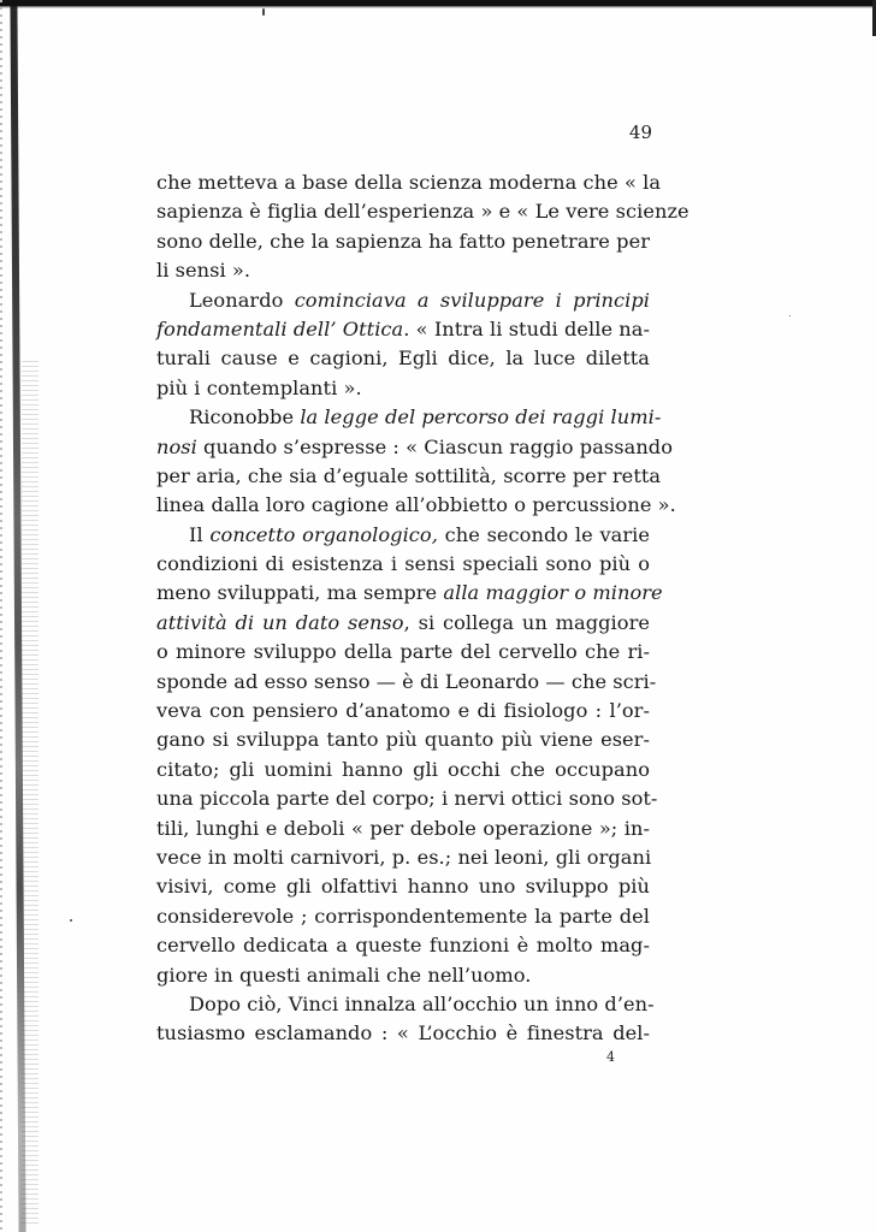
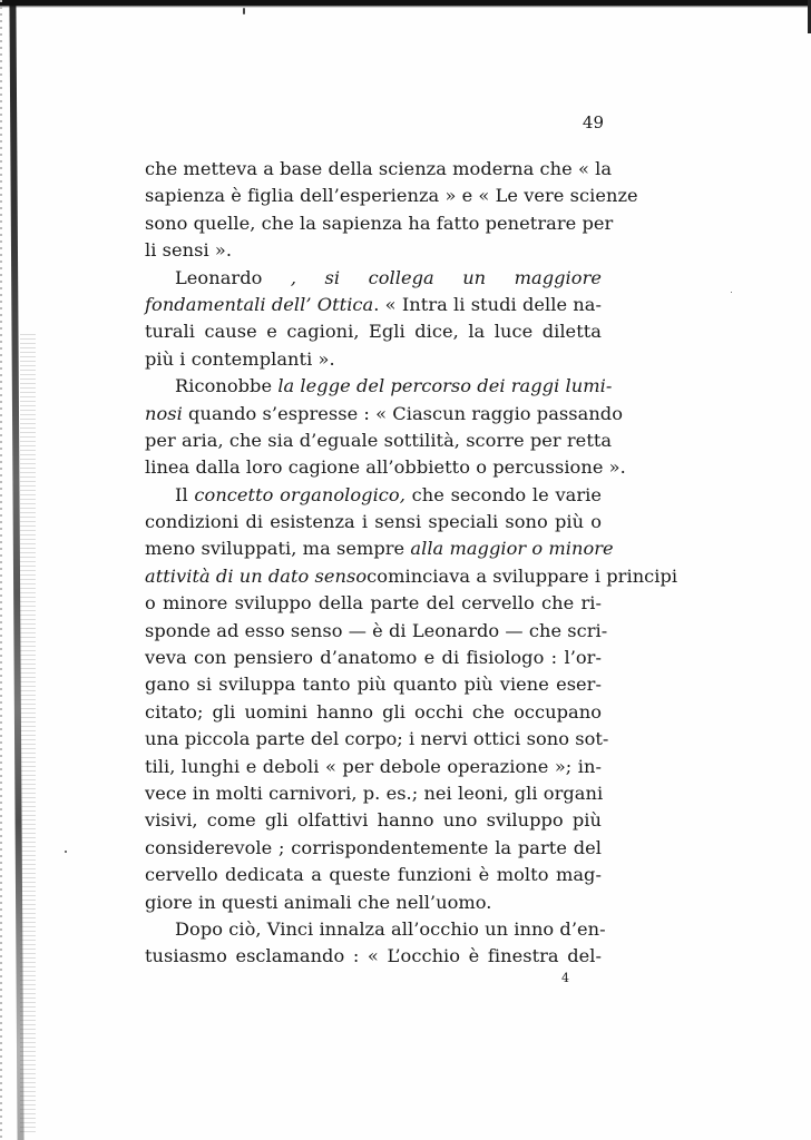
  49
  che metteva a base della scienza moderna che « la
  sapienza è figlia dell’esperienza » e « Le vere scienze
- sono delle, che la sapienza ha fatto penetrare per
+ sono quelle, che la sapienza ha fatto penetrare per
  li sensi ».
- Leonardo cominciava a sviluppare i principi
+ Leonardo , si collega un maggiore
  fondamentali dell’ Ottica. « Intra li studi delle na-
  turali cause e cagioni, Egli dice, la luce diletta
  più i contemplanti ».
  Riconobbe la legge del percorso dei raggi lumi-
  nosi quando s’espresse : « Ciascun raggio passando
  per aria, che sia d’eguale sottilità, scorre per retta
  linea dalla loro cagione all’obbietto o percussione ».
  Il concetto organologico, che secondo le varie
  condizioni di esistenza i sensi speciali sono più o
  meno sviluppati, ma sempre alla maggior o minore
- attività di un dato senso, si collega un maggiore
+ attività di un dato sensocominciava a sviluppare i principi
  o minore sviluppo della parte del cervello che ri-
  sponde ad esso senso — è di Leonardo — che scri-
  veva con pensiero d’anatomo e di fisiologo : l’or-
  gano si sviluppa tanto più quanto più viene eser-
  citato; gli uomini hanno gli occhi che occupano
  una piccola parte del corpo; i nervi ottici sono sot-
  tili, lunghi e deboli « per debole operazione »; in-
  vece in molti carnivori, p. es.; nei leoni, gli organi
  visivi, come gli olfattivi hanno uno sviluppo più
  considerevole ; corrispondentemente la parte del
  cervello dedicata a queste funzioni è molto mag-
  giore in questi animali che nell’uomo.
  Dopo ciò, Vinci innalza all’occhio un inno d’en-
  tusiasmo esclamando : « L’occhio è finestra del-
  4
